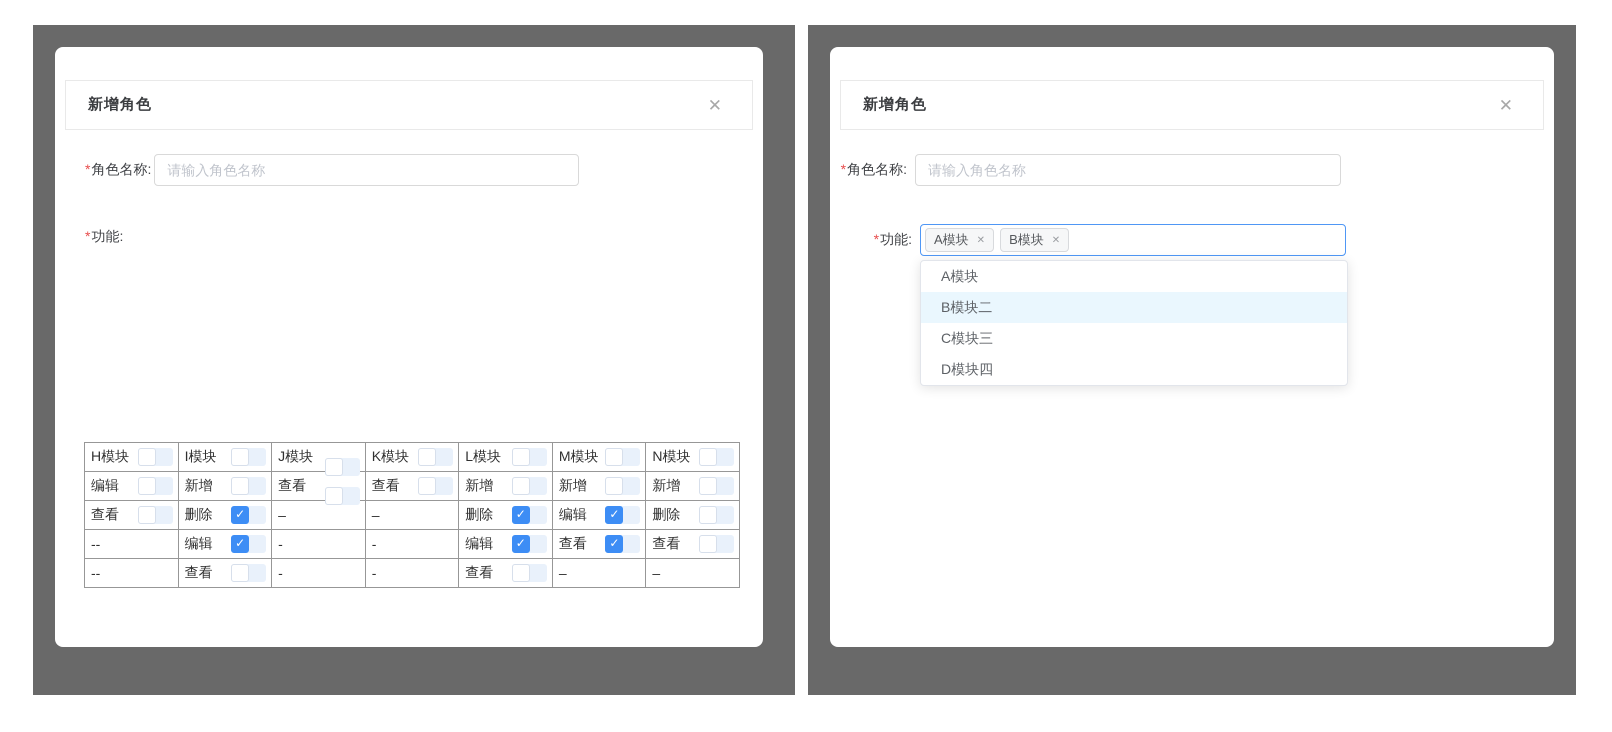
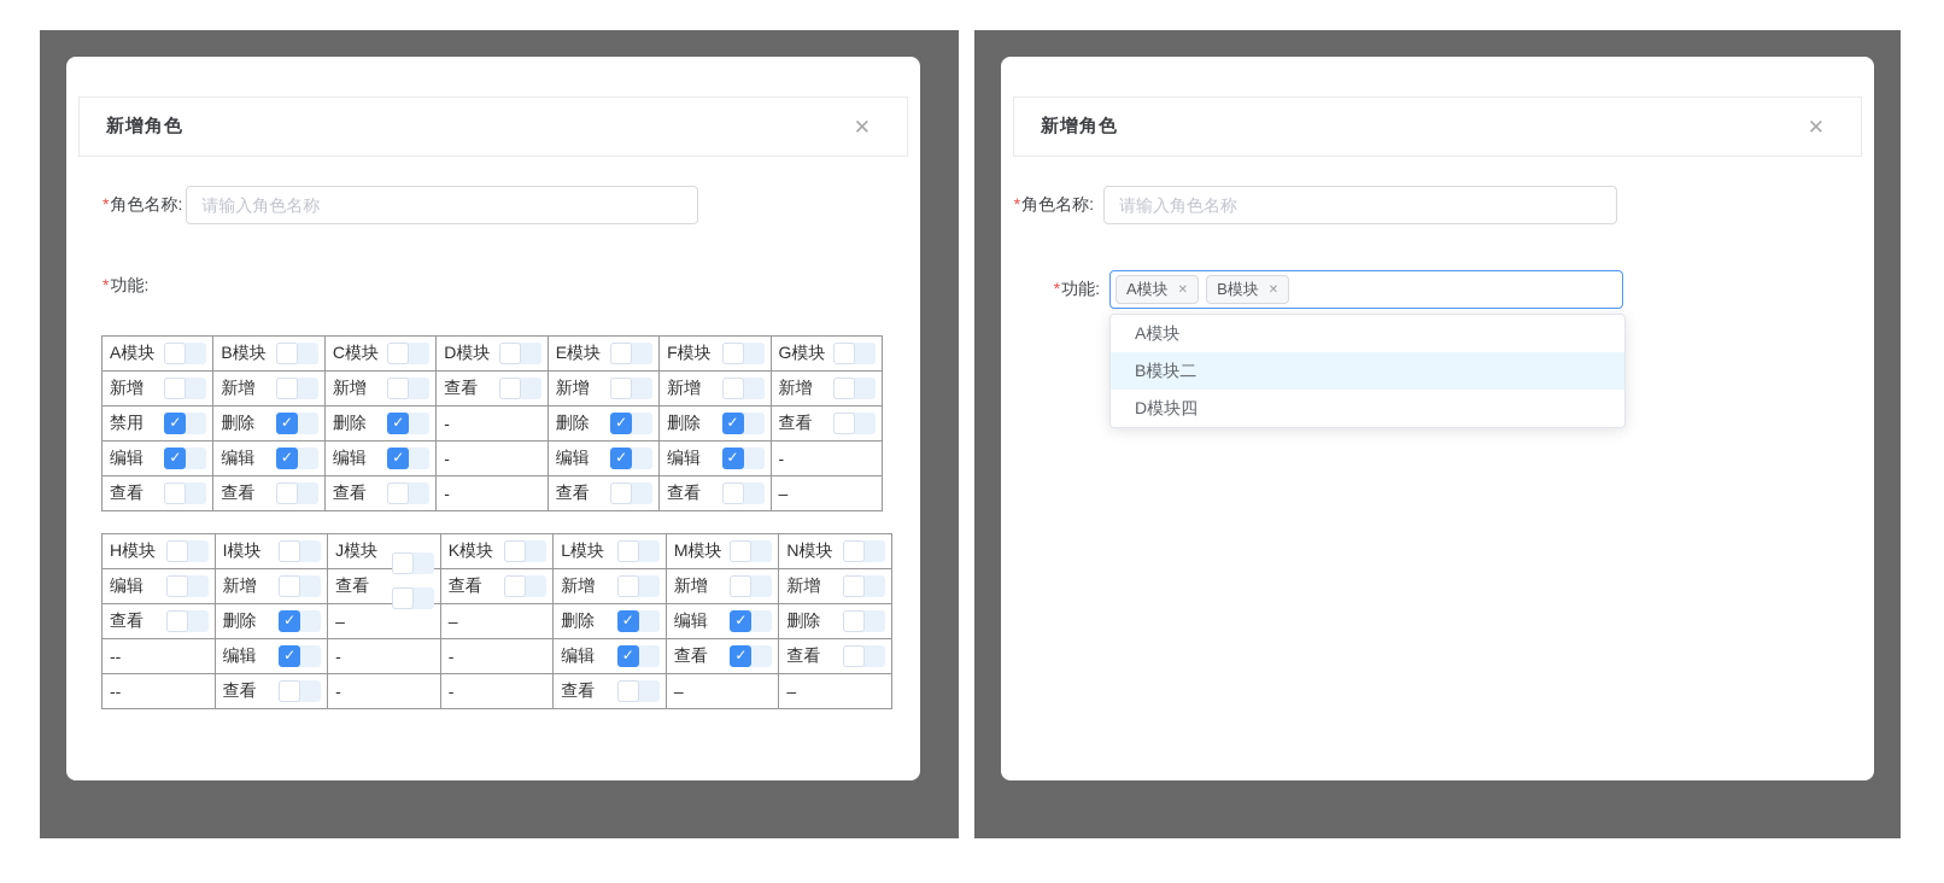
  新增角色
  ✕
  *角色名称:
  请输入角色名称
  *功能:
+ A模块	B模块	C模块	D模块	E模块	F模块	G模块
+ 新增	新增	新增	查看	新增	新增	新增
+ 禁用 ✓	删除 ✓	删除 ✓	-	删除 ✓	删除 ✓	查看
+ 编辑 ✓	编辑 ✓	编辑 ✓	-	编辑 ✓	编辑 ✓	-
+ 查看	查看	查看	-	查看	查看	–
  H模块	I模块	J模块	K模块	L模块	M模块	N模块
  编辑	新增	查看	查看	新增	新增	新增
  查看	删除 ✓	–	–	删除 ✓	编辑 ✓	删除
  --	编辑 ✓	-	-	编辑 ✓	查看 ✓	查看
  --	查看	-	-	查看	–	–
  新增角色
  ✕
  *角色名称:
  请输入角色名称
  *功能:
  A模块
  ✕
  B模块
  ✕
  A模块
  B模块二
- C模块三
  D模块四
